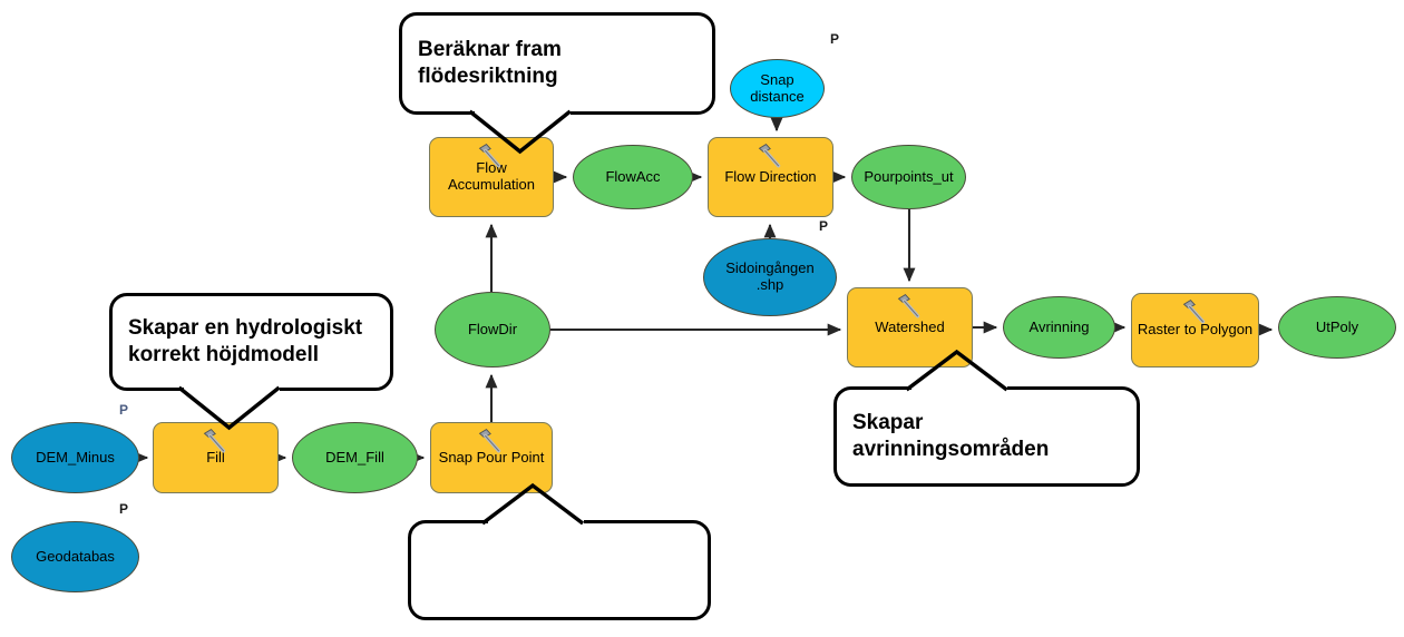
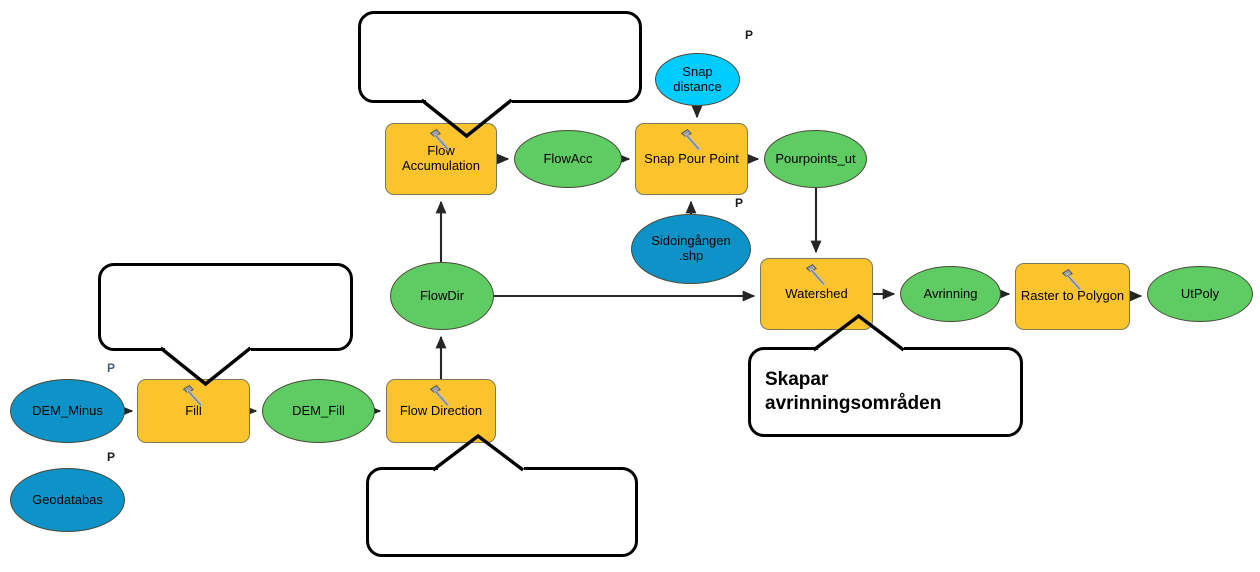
  DEM_Minus
  P
  Geodatabas
  P
  Fill
  DEM_Fill
- Snap Pour Point
+ Flow Direction
  FlowDir
  Flow
  Accumulation
  FlowAcc
  Snap
  distance
  P
- Flow Direction
+ Snap Pour Point
  P
  Sidoingången
  .shp
  Pourpoints_ut
  Watershed
  Avrinning
  Raster to Polygon
  UtPoly
- Beräknar fram flödesriktning
- Skapar en hydrologiskt korrekt höjdmodell
  Skapar avrinningsområden
